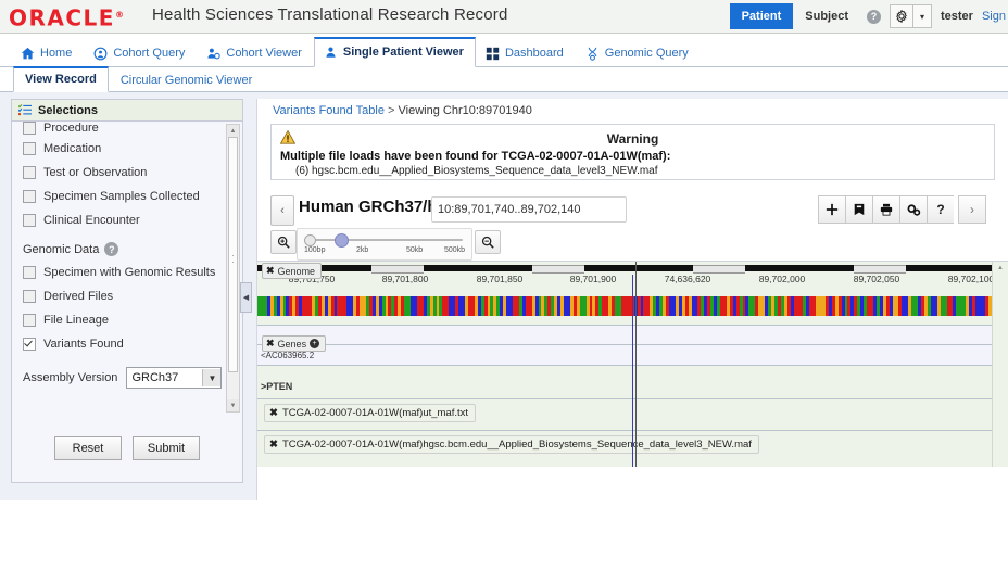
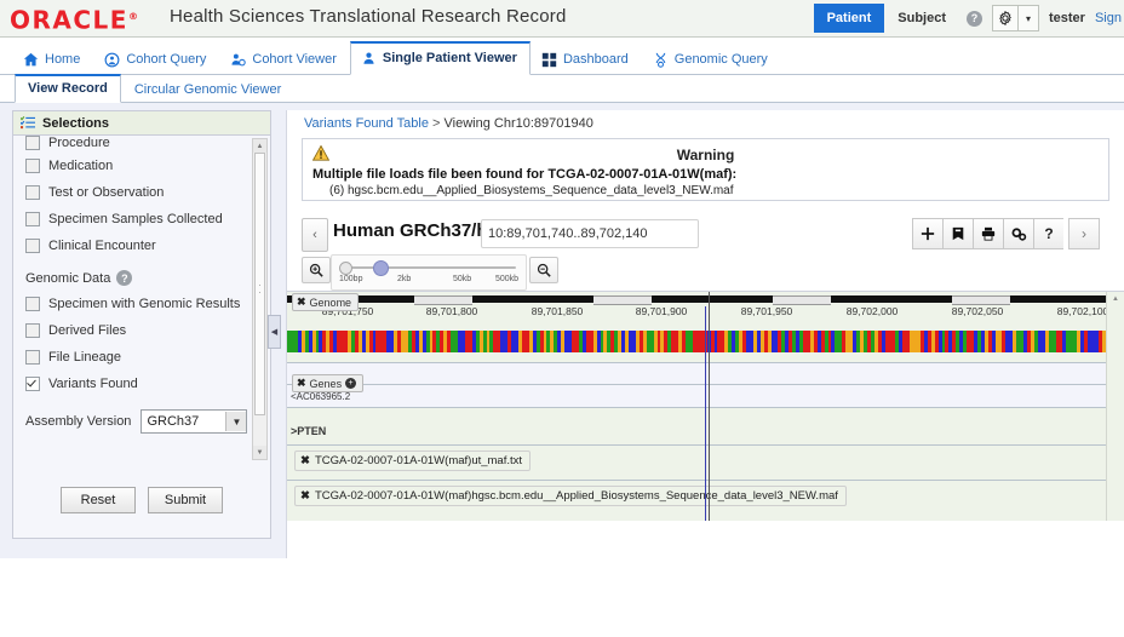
  ORACLE®
  Health Sciences Translational Research Record
  Patient
  Subject
  ?
  ▾
  tester
  Sign
  Home
  Cohort Query
  Cohort Viewer
  Single Patient Viewer
  Dashboard
  Genomic Query
  View Record
  Circular Genomic Viewer
  Selections
  Procedure
  Medication
  Test or Observation
  Specimen Samples Collected
  Clinical Encounter
  Genomic Data
  ?
  Specimen with Genomic Results
  Derived Files
  File Lineage
  Variants Found
  Assembly Version
  GRCh37
  ▼
  Reset
  Submit
  Variants Found Table > Viewing Chr10:89701940
  Warning
- Multiple file loads have been found for TCGA-02-0007-01A-01W(maf):
+ Multiple file loads file been found for TCGA-02-0007-01A-01W(maf):
  (6) hgsc.bcm.edu__Applied_Biosystems_Sequence_data_level3_NEW.maf
  ‹
  Human GRCh37/
  10:89,701,740..89,702,140
  ?
  ›
  89,701,750
  89,701,800
  89,701,850
  89,701,900
- 74,636,620
+ 89,701,950
  89,702,000
  89,702,050
  89,702,10
  ✖
  Genome
  ✖
  Genes
  <AC063965.2
  >PTEN
  ✖
  TCGA-02-0007-01A-01W(maf)ut_maf.txt
  ✖
  TCGA-02-0007-01A-01W(maf)hgsc.bcm.edu__Applied_Biosystems_Sequene_data_level3_NEW.maf
